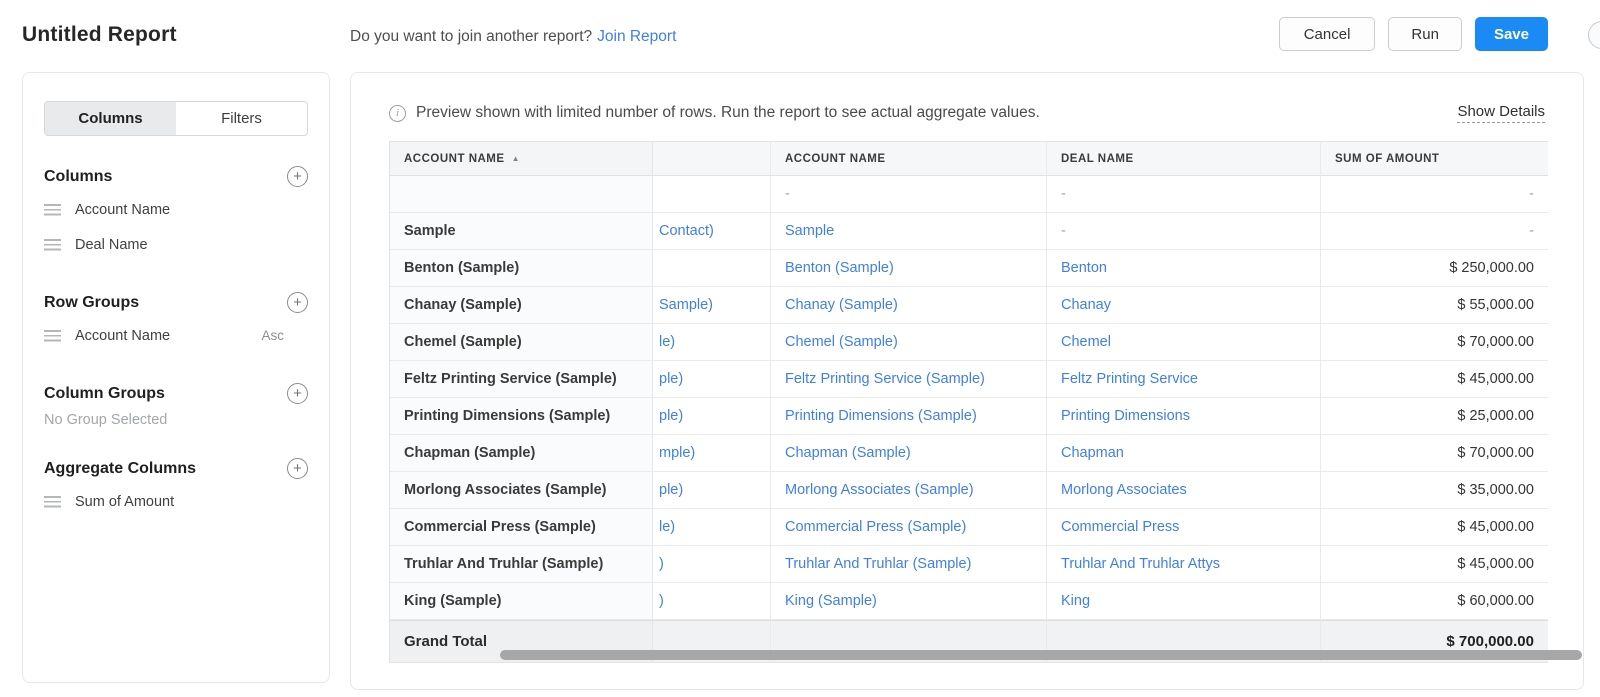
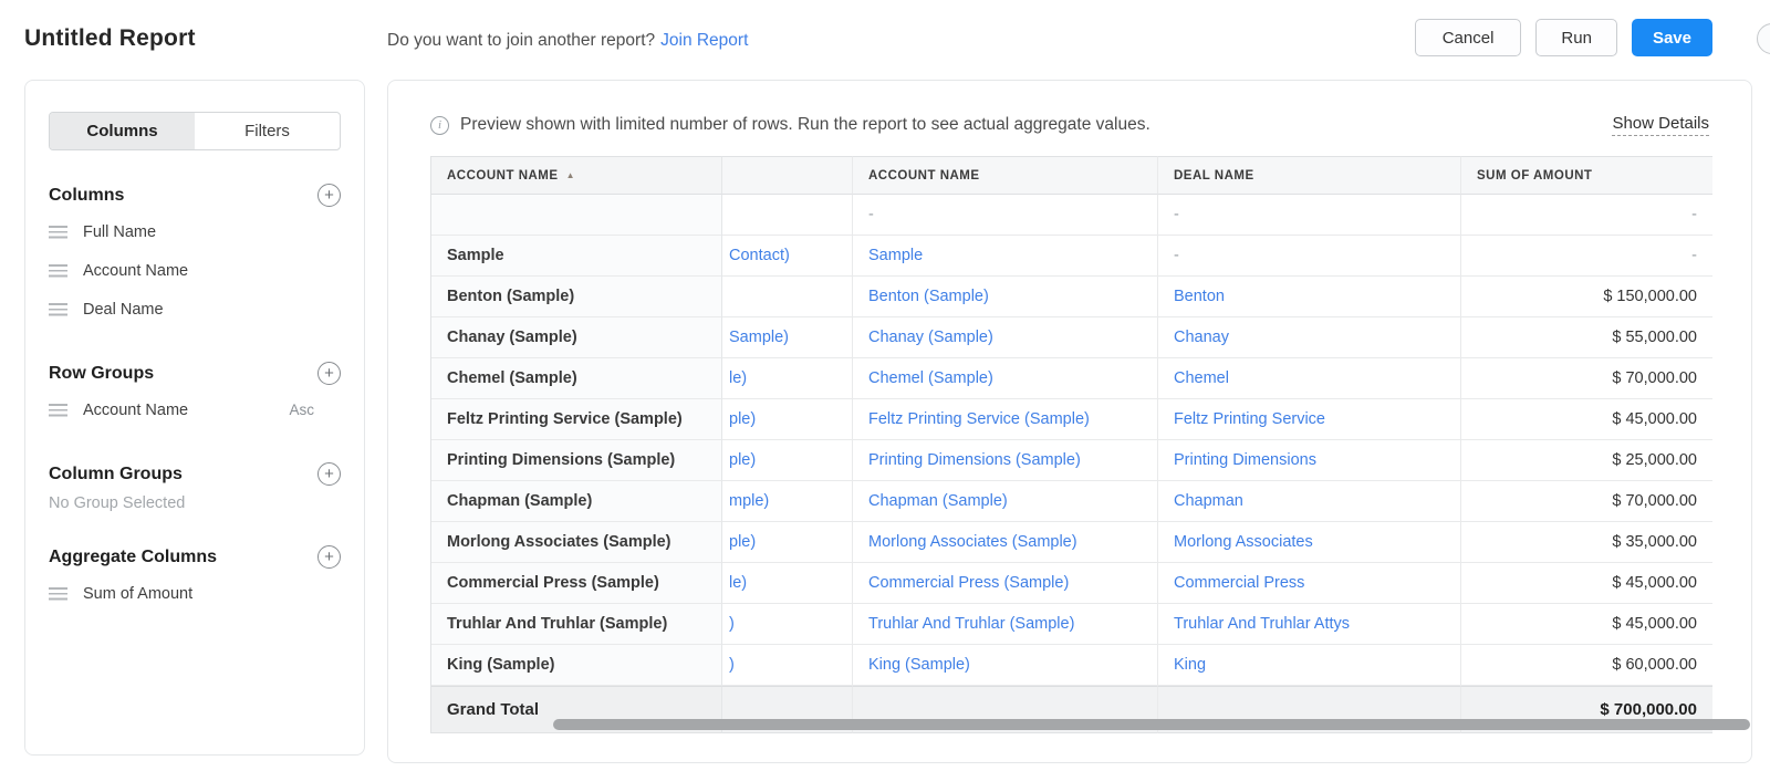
  Untitled Report
  Do you want to join another report? Join Report
  Cancel
  Run
  Save
  Columns
  Filters
  Columns
  +
+ Full Name
  Account Name
  Deal Name
  Row Groups
  +
  Account Name
  Asc
  Column Groups
  +
  No Group Selected
  Aggregate Columns
  +
  Sum of Amount
  i
  Preview shown with limited number of rows. Run the report to see actual aggregate values.
  Show Details
  ACCOUNT NAME
  ▲
  ACCOUNT NAME
  DEAL NAME
  SUM OF AMOUNT
  -
  -
  -
  Sample
  Contact)
  Sample
  -
  -
  Benton (Sample)
  Benton (Sample)
  Benton
- $ 250,000.00
+ $ 150,000.00
  Chanay (Sample)
  Sample)
  Chanay (Sample)
  Chanay
  $ 55,000.00
  Chemel (Sample)
  le)
  Chemel (Sample)
  Chemel
  $ 70,000.00
  Feltz Printing Service (Sample)
  ple)
  Feltz Printing Service (Sample)
  Feltz Printing Service
  $ 45,000.00
  Printing Dimensions (Sample)
  ple)
  Printing Dimensions (Sample)
  Printing Dimensions
  $ 25,000.00
  Chapman (Sample)
  mple)
  Chapman (Sample)
  Chapman
  $ 70,000.00
  Morlong Associates (Sample)
  ple)
  Morlong Associates (Sample)
  Morlong Associates
  $ 35,000.00
  Commercial Press (Sample)
  le)
  Commercial Press (Sample)
  Commercial Press
  $ 45,000.00
  Truhlar And Truhlar (Sample)
  )
  Truhlar And Truhlar (Sample)
  Truhlar And Truhlar Attys
  $ 45,000.00
  King (Sample)
  )
  King (Sample)
  King
  $ 60,000.00
  Grand Total
  $ 700,000.00
